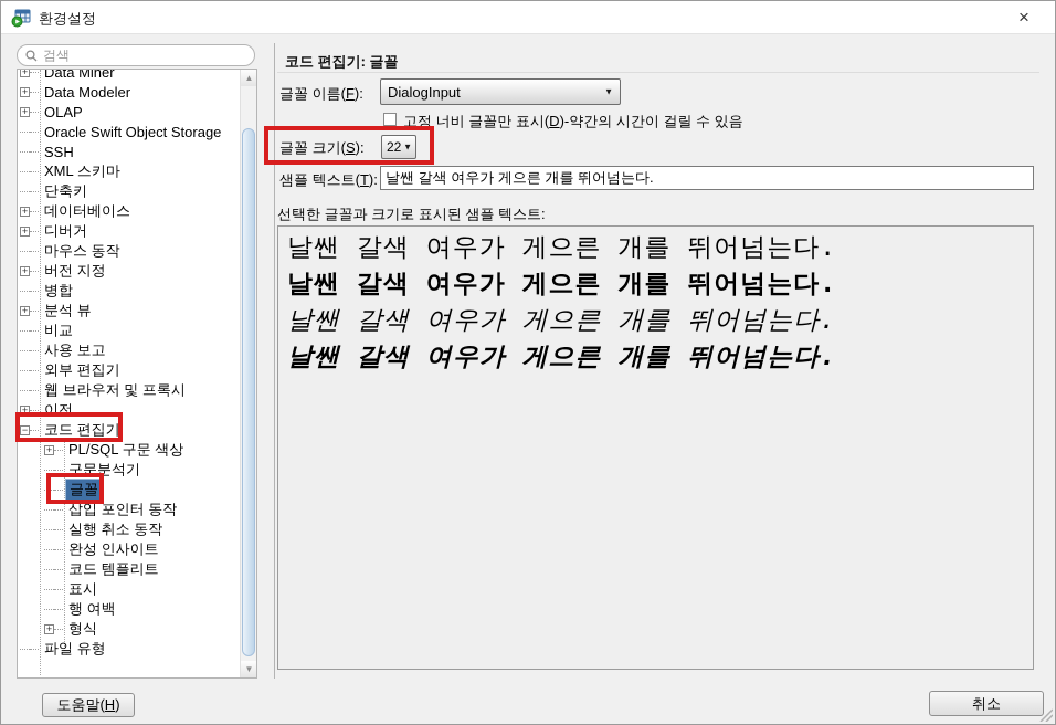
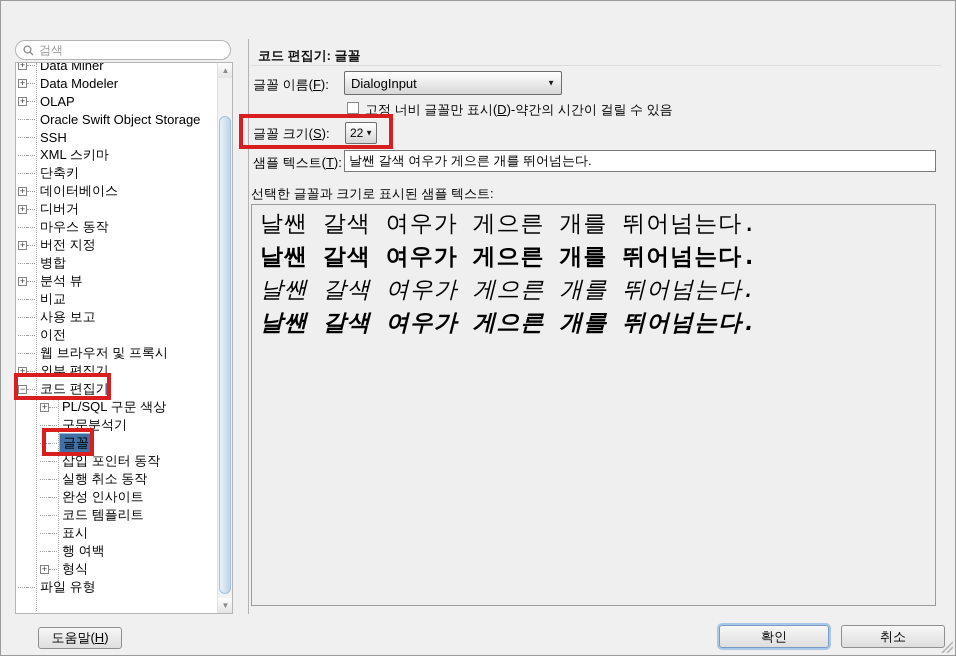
- 환경설정
- ×
  검색
  +
  Data Miner
  +
  Data Modeler
  +
  OLAP
  Oracle Swift Object Storage
  SSH
  XML 스키마
  단축키
  +
  데이터베이스
  +
  디버거
  마우스 동작
  +
  버전 지정
  병합
  +
  분석 뷰
  비교
  사용 보고
- 외부 편집기
+ 이전
  웹 브라우저 및 프록시
  +
- 이전
+ 외부 편집기
  −
  코드 편집기
  +
  PL/SQL 구문 색상
  구문분석기
  글꼴
  삽입 포인터 동작
  실행 취소 동작
  완성 인사이트
  코드 템플리트
  표시
  행 여백
  +
  형식
  파일 유형
  ▲
  ▼
  코드 편집기: 글꼴
  글꼴 이름(F):
  DialogInput
  ▼
  고정 너비 글꼴만 표시(D)-약간의 시간이 걸릴 수 있음
  글꼴 크기(S):
  22
  ▼
  샘플 텍스트(T):
  날쌘 갈색 여우가 게으른 개를 뛰어넘는다.
  선택한 글꼴과 크기로 표시된 샘플 텍스트:
  날쌘 갈색 여우가 게으른 개를 뛰어넘는다.
  날쌘 갈색 여우가 게으른 개를 뛰어넘는다.
  날쌘 갈색 여우가 게으른 개를 뛰어넘는다.
  날쌘 갈색 여우가 게으른 개를 뛰어넘는다.
  도움말(H)
+ 확인
  취소
